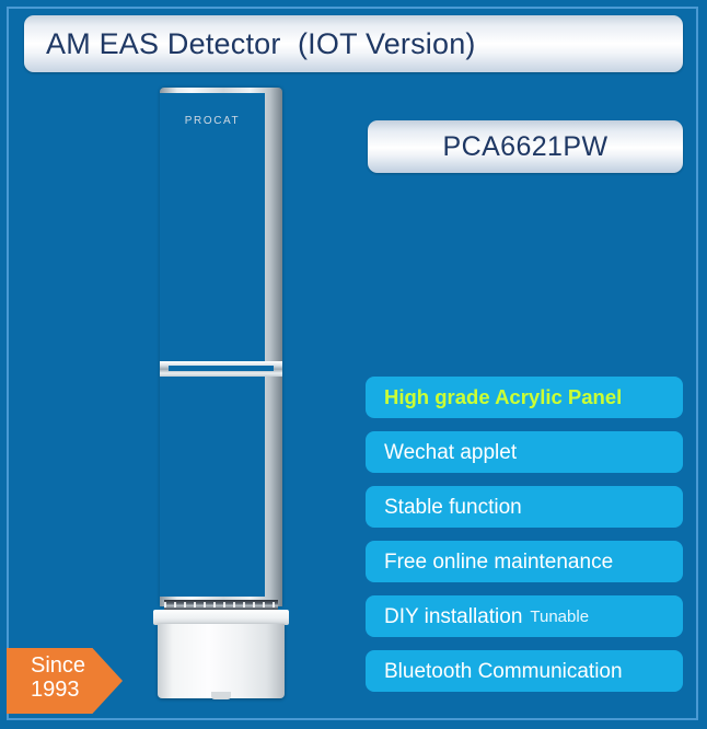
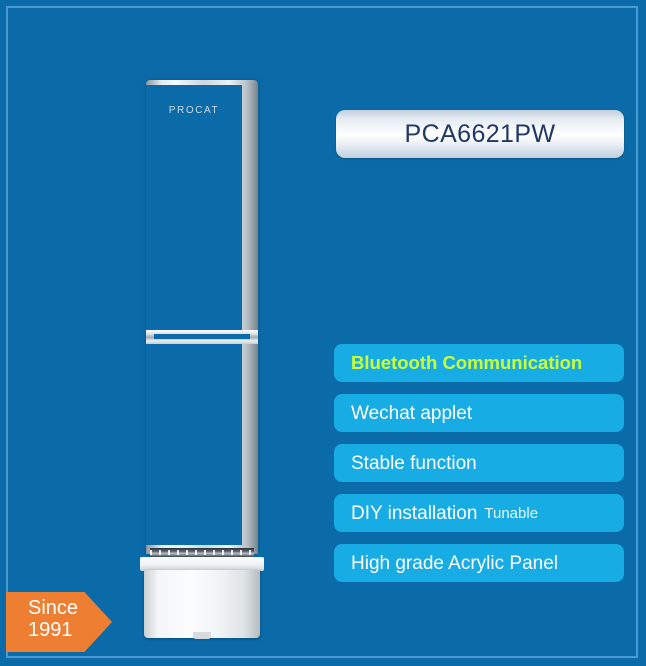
- AM EAS Detector (IOT Version)
  PCA6621PW
  PROCAT
- High grade Acrylic Panel
+ Bluetooth Communication
  Wechat applet
  Stable function
- Free online maintenance
  DIY installation
  Tunable
- Bluetooth Communication
+ High grade Acrylic Panel
  Since
- 1993
+ 1991
